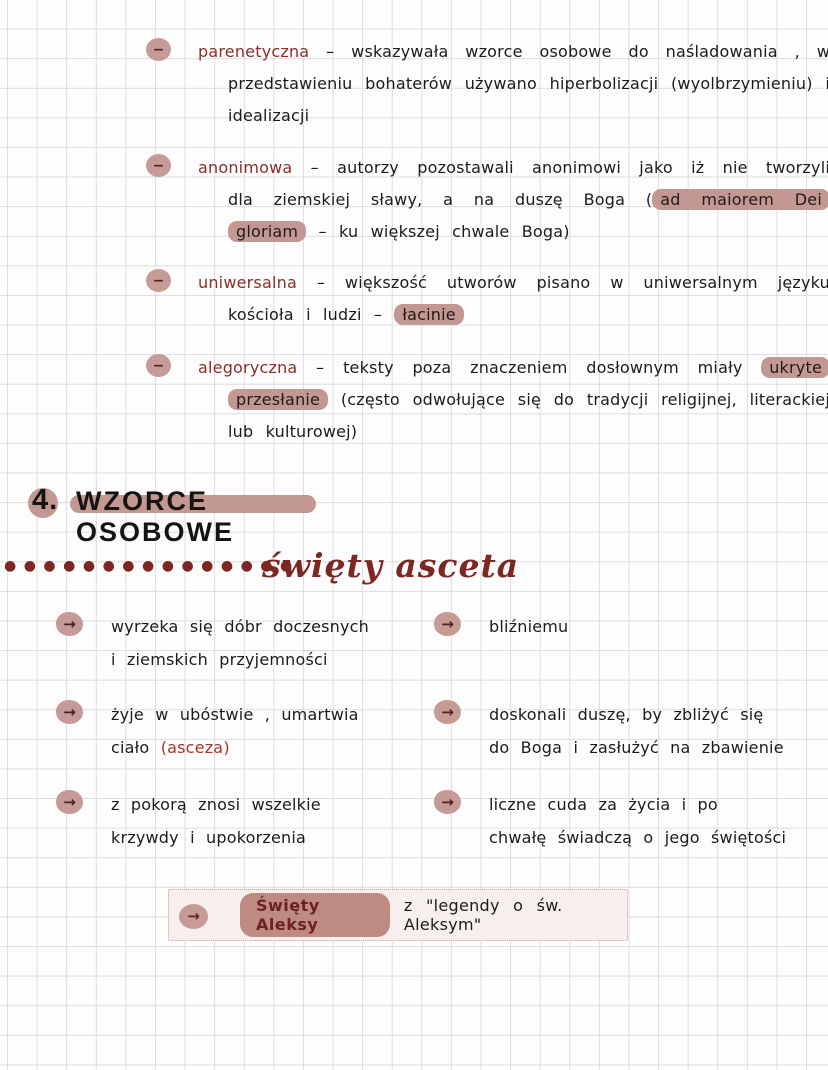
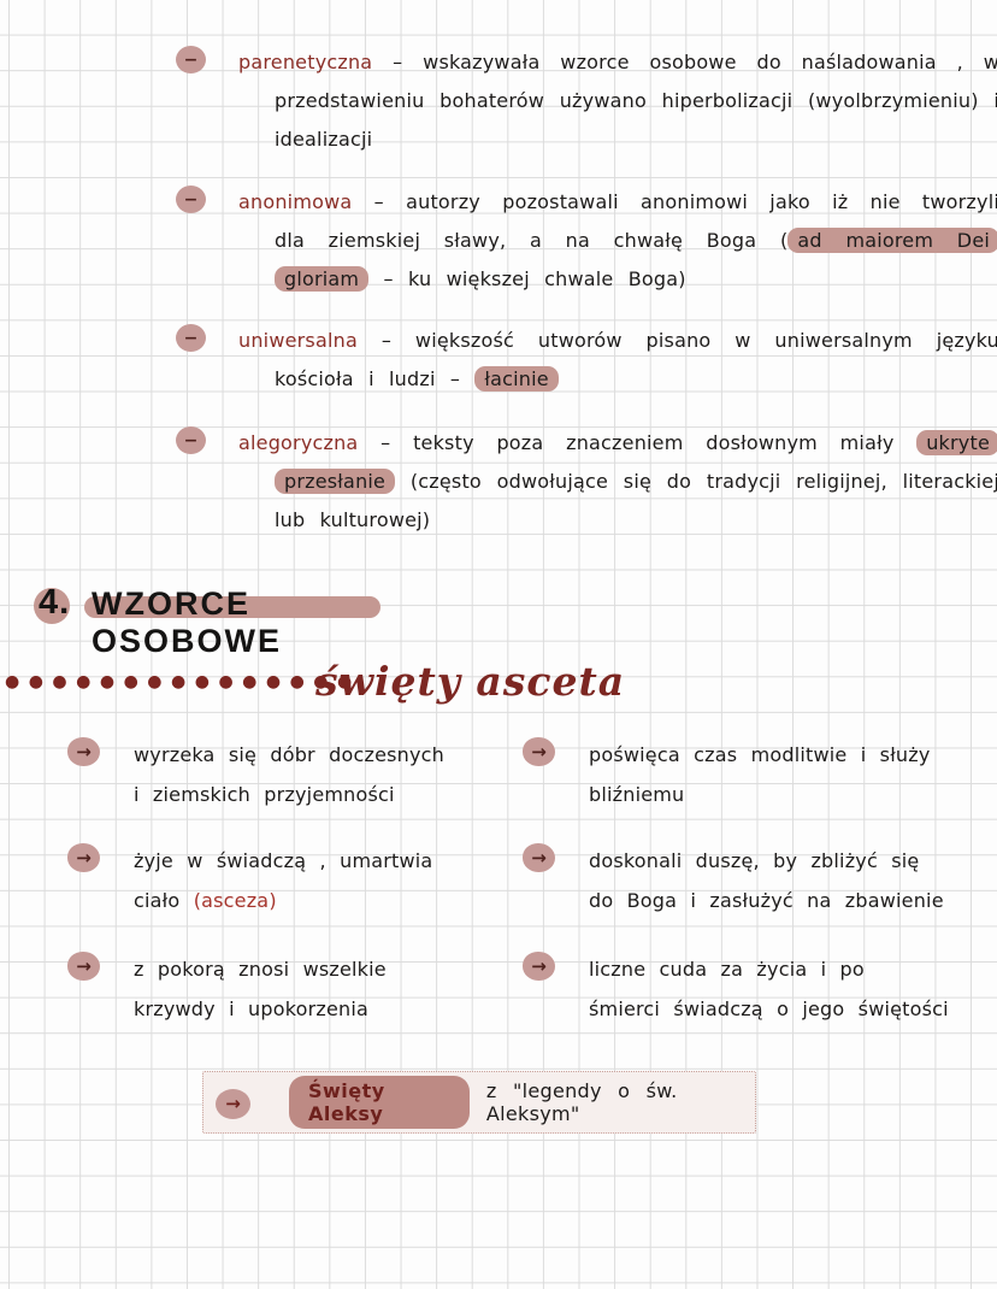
  −
  parenetyczna – wskazywała wzorce osobowe do naśladowania , w
  przedstawieniu bohaterów używano hiperbolizacji (wyolbrzymieniu)
  idealizacji
  −
  anonimowa – autorzy pozostawali anonimowi jako iż nie tworzyl
- dla ziemskiej sławy, a na duszę Boga ( ad maiorem Dei
+ dla ziemskiej sławy, a na chwałę Boga ( ad maiorem Dei
  gloriam – ku większej chwale Boga)
  −
  uniwersalna – większość utworów pisano w uniwersalnym języku
  kościoła i ludzi – łacinie
  −
  alegoryczna – teksty poza znaczeniem dosłownym miały ukryte
  przesłanie (często odwołujące się do tradycji religijnej, literackie
  lub kulturowej)
  4.
  WZORCE OSOBOWE
  ●●●●●●●●●●●●●●●
  święty asceta
  →
  wyrzeka się dóbr doczesnych
  i ziemskich przyjemności
  →
- żyje w ubóstwie , umartwia
+ żyje w świadczą , umartwia
  ciało (asceza)
  →
  z pokorą znosi wszelkie
  krzywdy i upokorzenia
  →
+ poświęca czas modlitwie i służy
  bliźniemu
  →
  doskonali duszę, by zbliżyć się
  do Boga i zasłużyć na zbawienie
  →
  liczne cuda za życia i po
- chwałę świadczą o jego świętości
+ śmierci świadczą o jego świętości
  →
  Święty Aleksy
  z "legendy o św. Aleksym"
